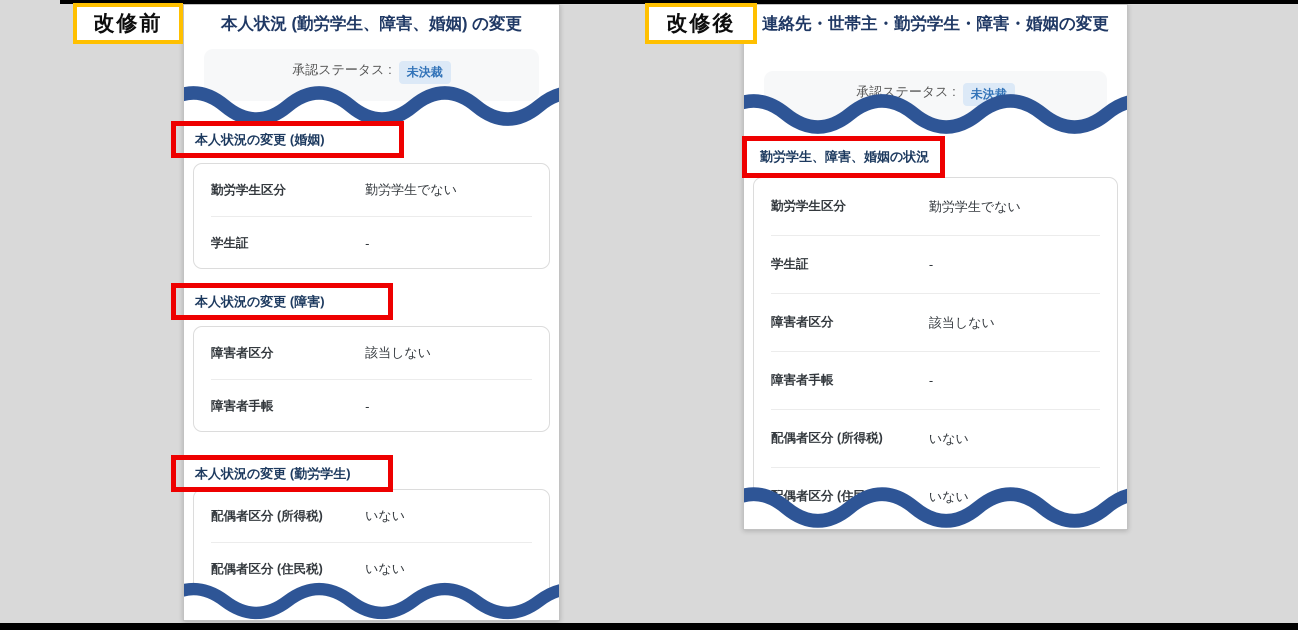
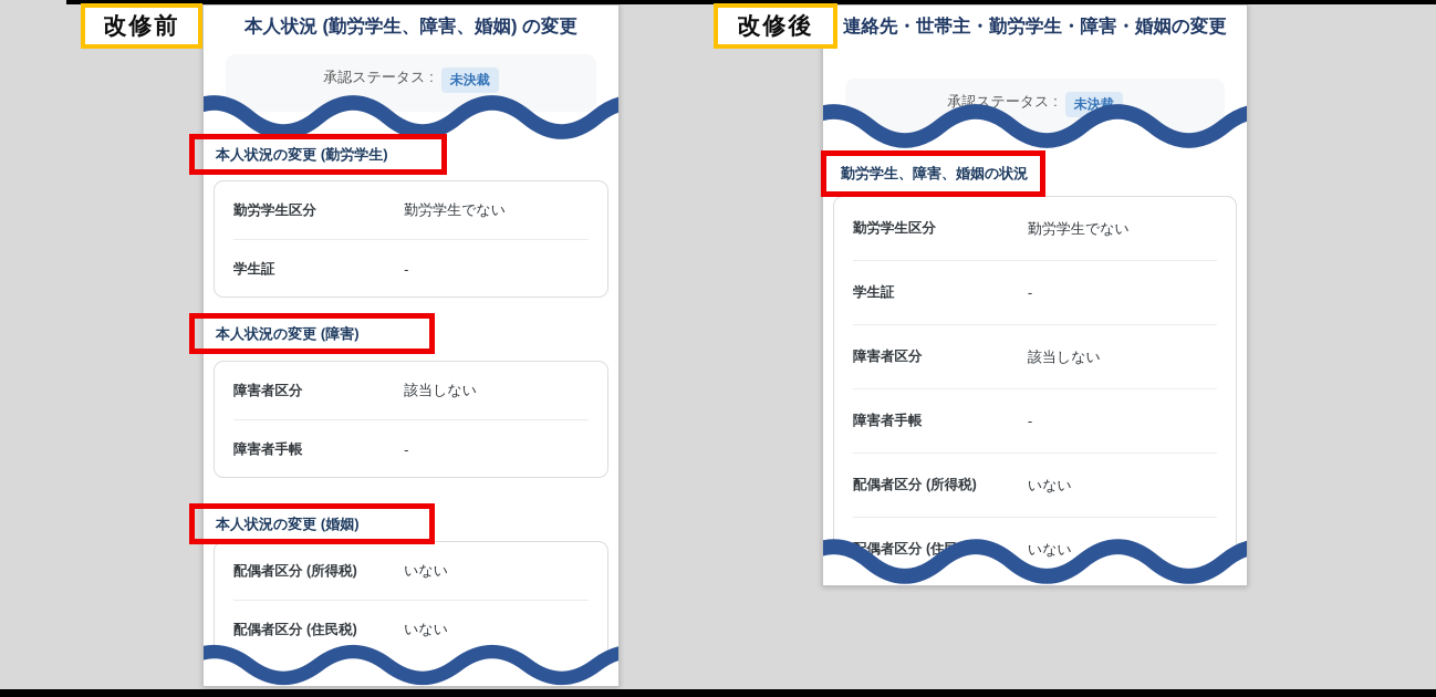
  改修前
  改修後
  本人状況 (勤労学生、障害、婚姻) の変更
  承認ステータス : 未決裁
  勤労学生区分
  勤労学生でない
  学生証
  -
  障害者区分
  該当しない
  障害者手帳
  -
  配偶者区分 (所得税)
  いない
  配偶者区分 (住民税)
  いない
  連絡先・世帯主・勤労学生・障害・婚姻の変更
  承認ステータス : 未決裁
  勤労学生区分
  勤労学生でない
  学生証
  -
  障害者区分
  該当しない
  障害者手帳
  -
  配偶者区分 (所得税)
  いない
  いない
- 本人状況の変更 (婚姻)
+ 本人状況の変更 (勤労学生)
  本人状況の変更 (障害)
- 本人状況の変更 (勤労学生)
+ 本人状況の変更 (婚姻)
  勤労学生、障害、婚姻の状況
